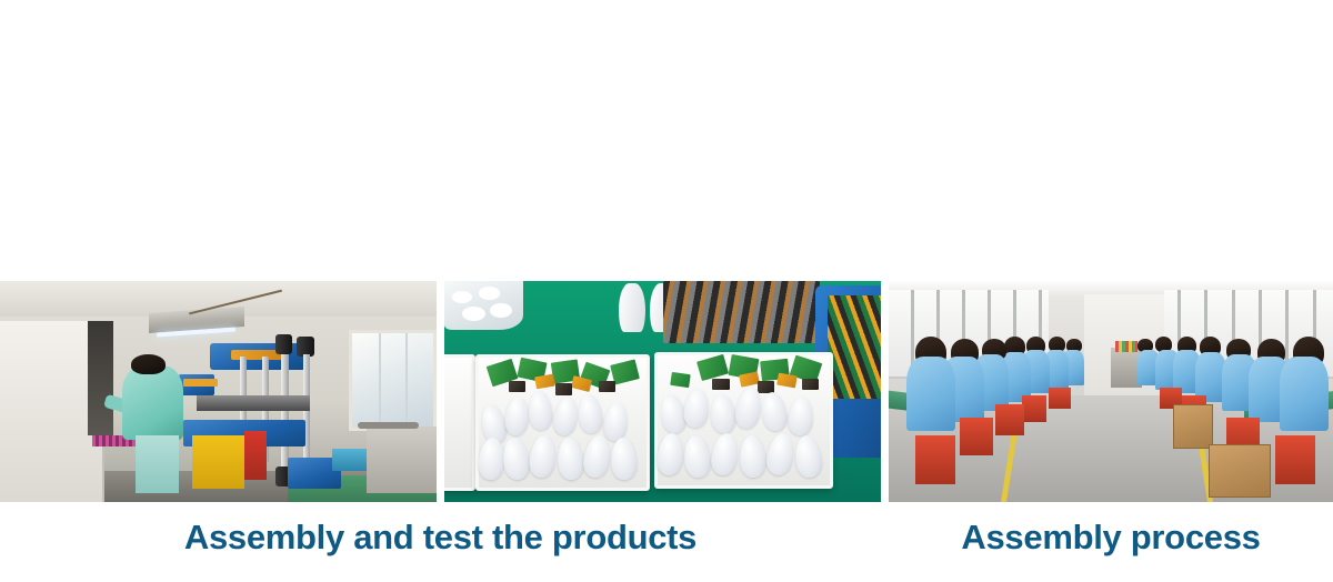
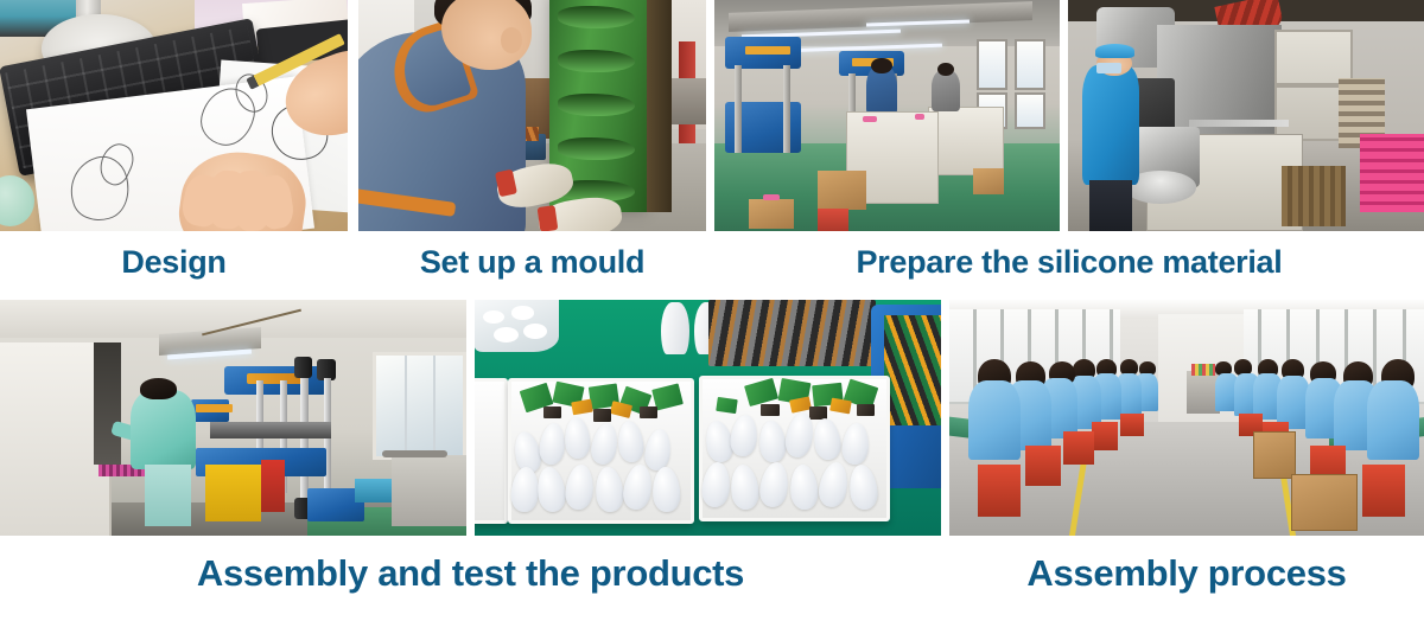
+ Design
+ Set up a mould
+ Prepare the silicone material
  Assembly and test the products
  Assembly process
